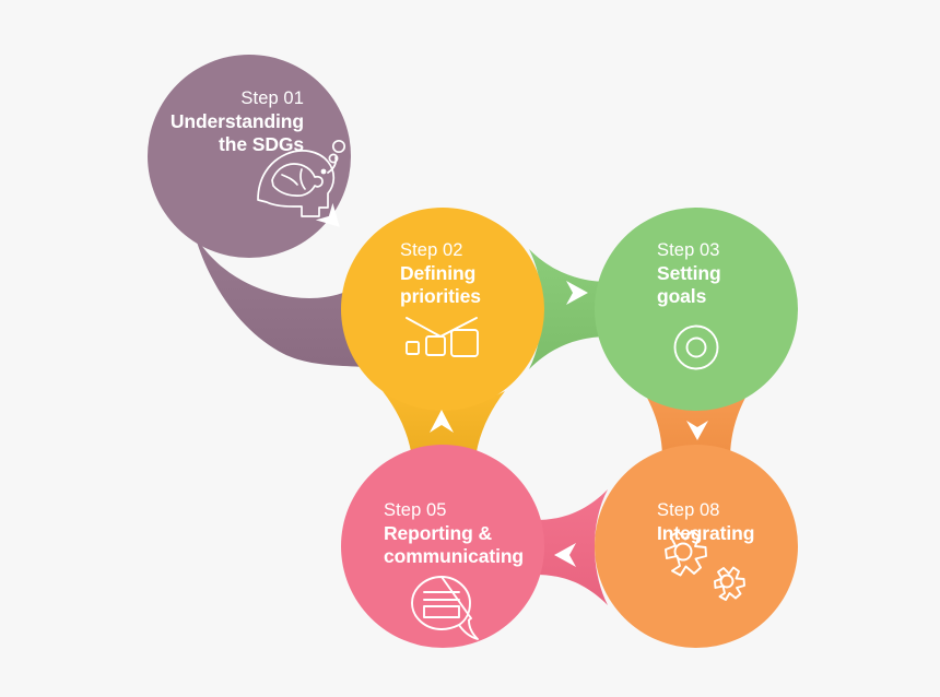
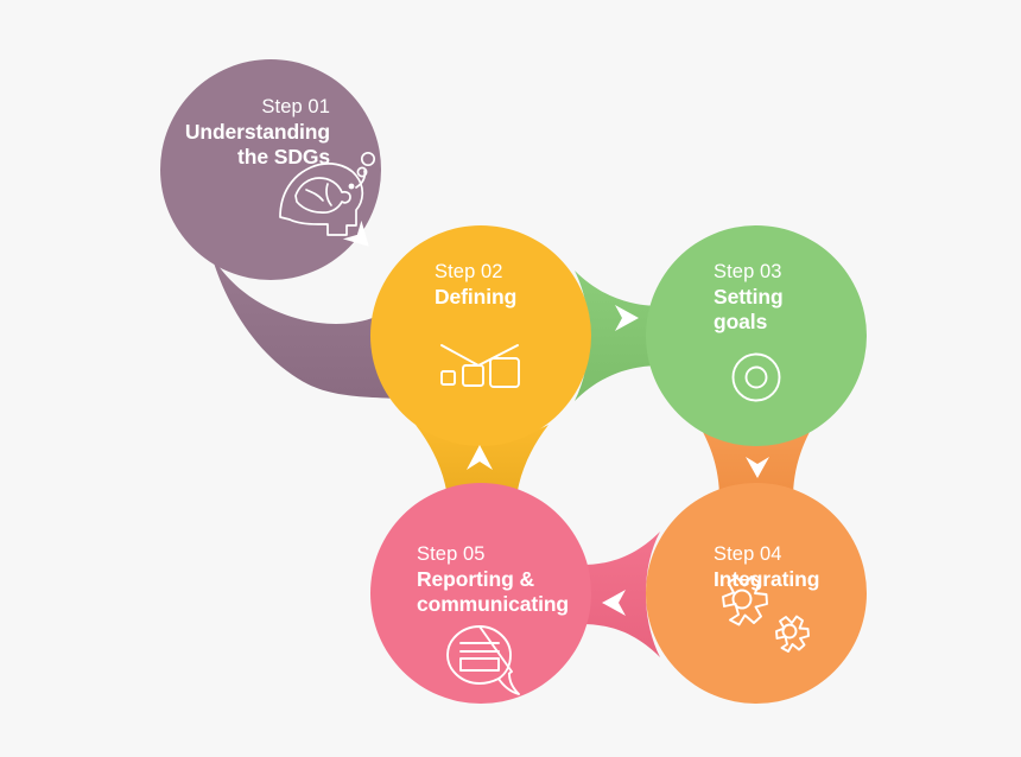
  Step 01
  Understanding
  the SDGs
  Step 02
  Defining
- priorities
  Step 03
  Setting
  goals
- Step 08
+ Step 04
  Integrating
  Step 05
  Reporting &
  communicating
